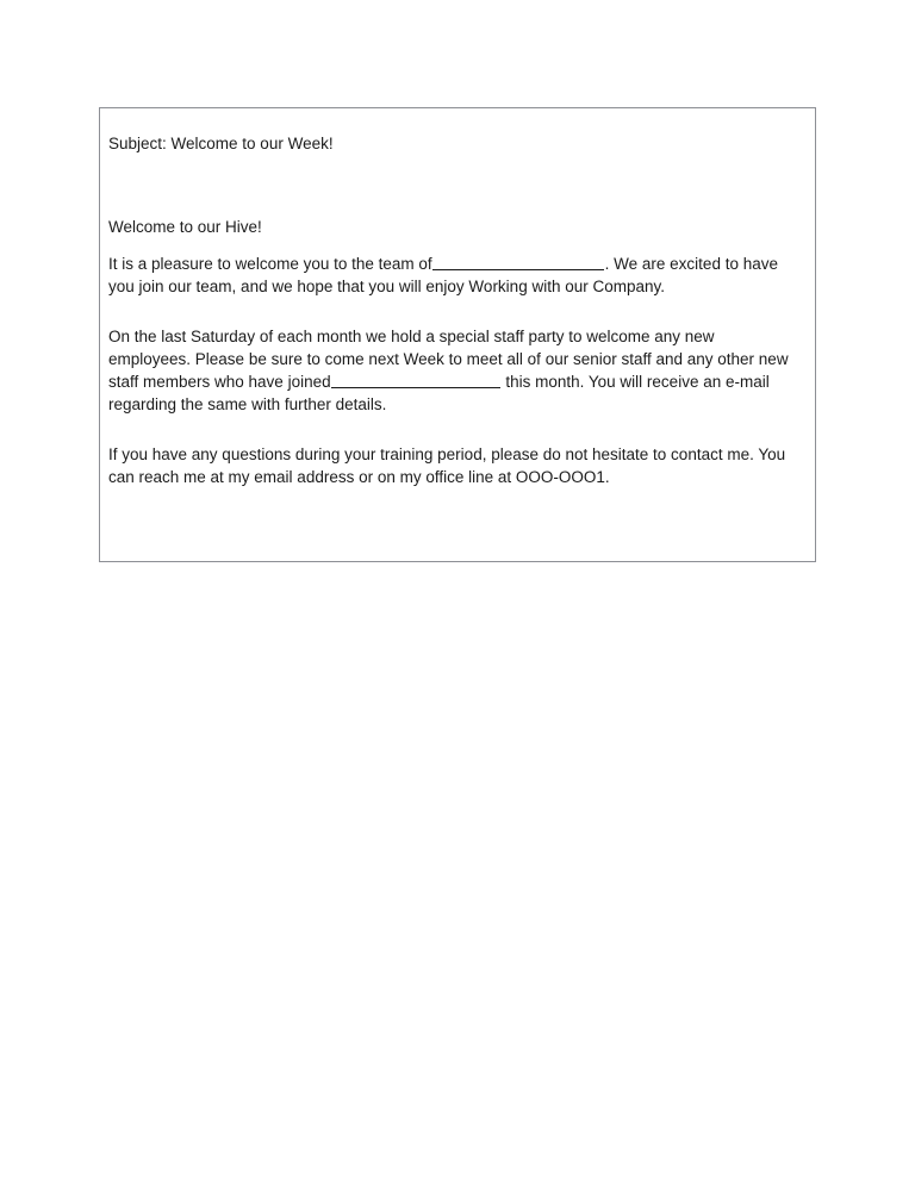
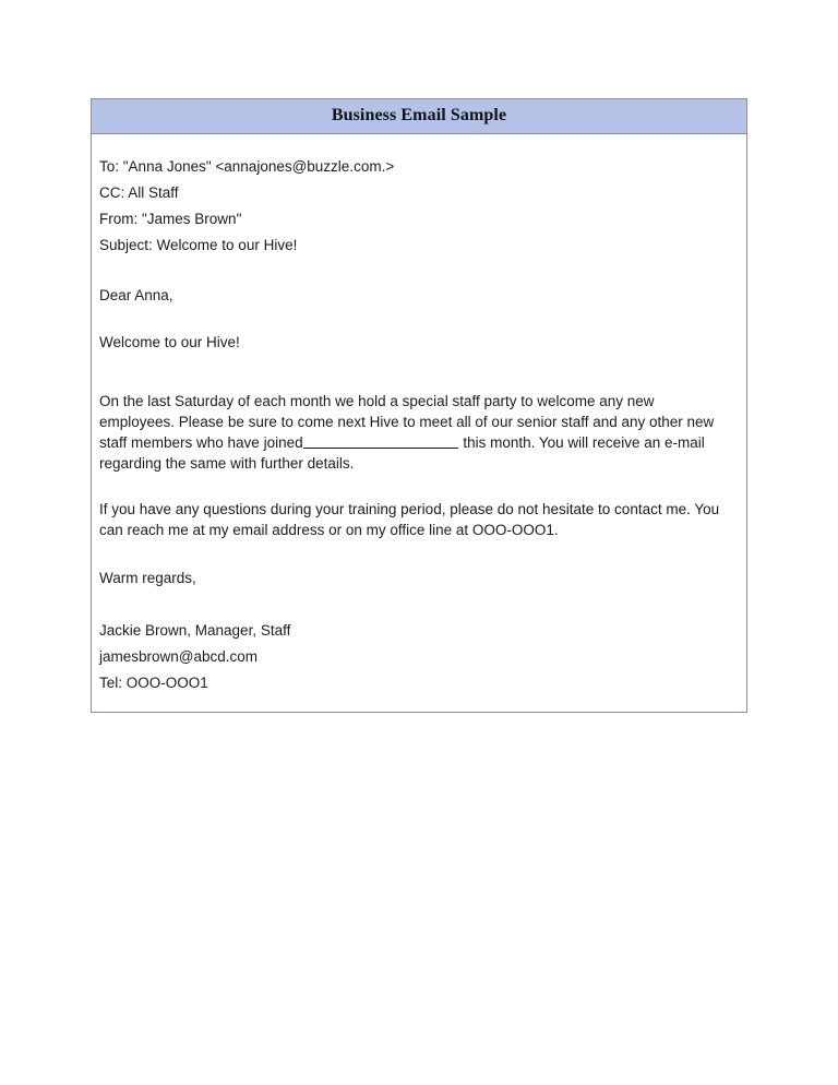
+ Business Email Sample
+ To: "Anna Jones" <annajones@buzzle.com.>
+ CC: All Staff
+ From: "James Brown"
- Subject: Welcome to our Week!
+ Subject: Welcome to our Hive!
+ Dear Anna,
  Welcome to our Hive!
- It is a pleasure to welcome you to the team of . We are excited to have you join our team, and we hope that you will enjoy Working with our Company.
- On the last Saturday of each month we hold a special staff party to welcome any new employees. Please be sure to come next Week to meet all of our senior staff and any other new staff members who have joined this month. You will receive an e-mail regarding the same with further details.
+ On the last Saturday of each month we hold a special staff party to welcome any new employees. Please be sure to come next Hive to meet all of our senior staff and any other new staff members who have joined this month. You will receive an e-mail regarding the same with further details.
  If you have any questions during your training period, please do not hesitate to contact me. You can reach me at my email address or on my office line at OOO-OOO1.
+ Warm regards,
+ Jackie Brown, Manager, Staff
+ jamesbrown@abcd.com
+ Tel: OOO-OOO1
